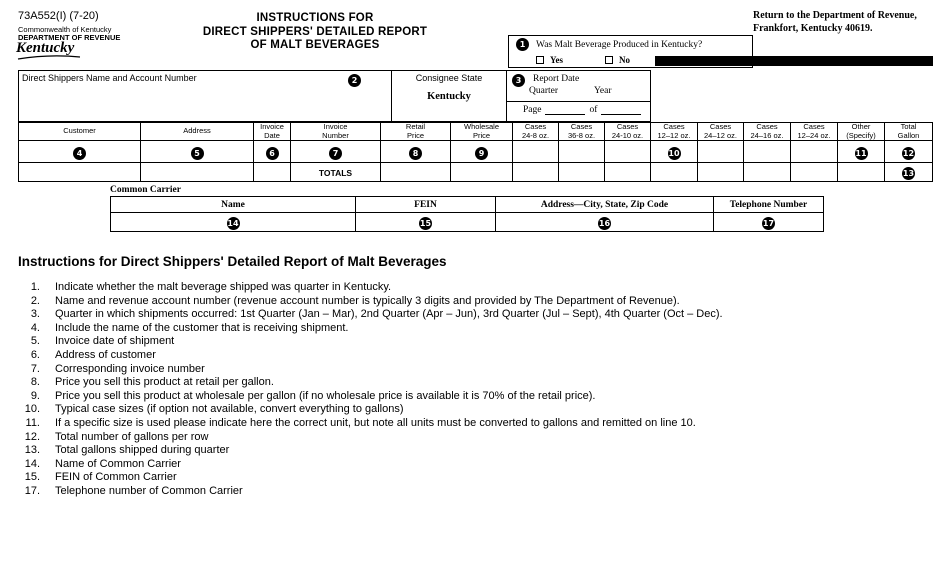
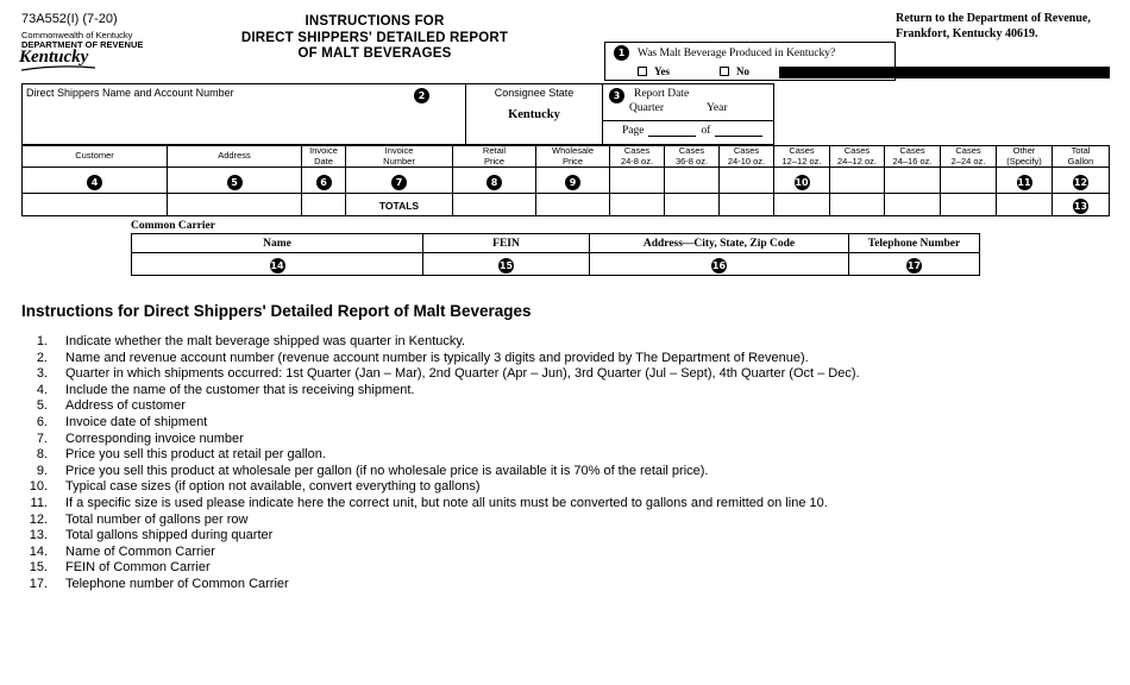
  73A552(I) (7-20)
  Commonwealth of Kentucky
  DEPARTMENT OF REVENUE
  Kentucky
  INSTRUCTIONS FOR
  DIRECT SHIPPERS' DETAILED REPORT
  OF MALT BEVERAGES
  1
  Was Malt Beverage Produced in Kentucky?
  Yes
  No
  Return to the Department of Revenue,
  Frankfort, Kentucky 40619.
  Direct Shippers Name and Account Number
  2
  Consignee State
  Kentucky
  3
  Report Date
  Quarter
  Year
  Page
  of
- Customer	Address	InvoiceDate	InvoiceNumber	RetailPrice	WholesalePrice	Cases24-8 oz.	Cases36-8 oz.	Cases24-10 oz.	Cases12–12 oz.	Cases24–12 oz.	Cases24–16 oz.	Cases12–24 oz.	Other(Specify)	TotalGallon
+ Customer	Address	InvoiceDate	InvoiceNumber	RetailPrice	WholesalePrice	Cases24-8 oz.	Cases36-8 oz.	Cases24-10 oz.	Cases12–12 oz.	Cases24–12 oz.	Cases24–16 oz.	Cases2–24 oz.	Other(Specify)	TotalGallon
  4	5	6	7	8	9				10				11	12
  			TOTALS											13
  Common Carrier
  Name	FEIN	Address—City, State, Zip Code	Telephone Number
  14	15	16	17
  Instructions for Direct Shippers' Detailed Report of Malt Beverages
  1.
  Indicate whether the malt beverage shipped was quarter in Kentucky.
  2.
  Name and revenue account number (revenue account number is typically 3 digits and provided by The Department of Revenue).
  3.
  Quarter in which shipments occurred: 1st Quarter (Jan – Mar), 2nd Quarter (Apr – Jun), 3rd Quarter (Jul – Sept), 4th Quarter (Oct – Dec).
  4.
  Include the name of the customer that is receiving shipment.
  5.
- Invoice date of shipment
+ Address of customer
  6.
- Address of customer
+ Invoice date of shipment
  7.
  Corresponding invoice number
  8.
  Price you sell this product at retail per gallon.
  9.
  Price you sell this product at wholesale per gallon (if no wholesale price is available it is 70% of the retail price).
  10.
  Typical case sizes (if option not available, convert everything to gallons)
  11.
  If a specific size is used please indicate here the correct unit, but note all units must be converted to gallons and remitted on line 10.
  12.
  Total number of gallons per row
  13.
  Total gallons shipped during quarter
  14.
  Name of Common Carrier
  15.
  FEIN of Common Carrier
  17.
  Telephone number of Common Carrier
